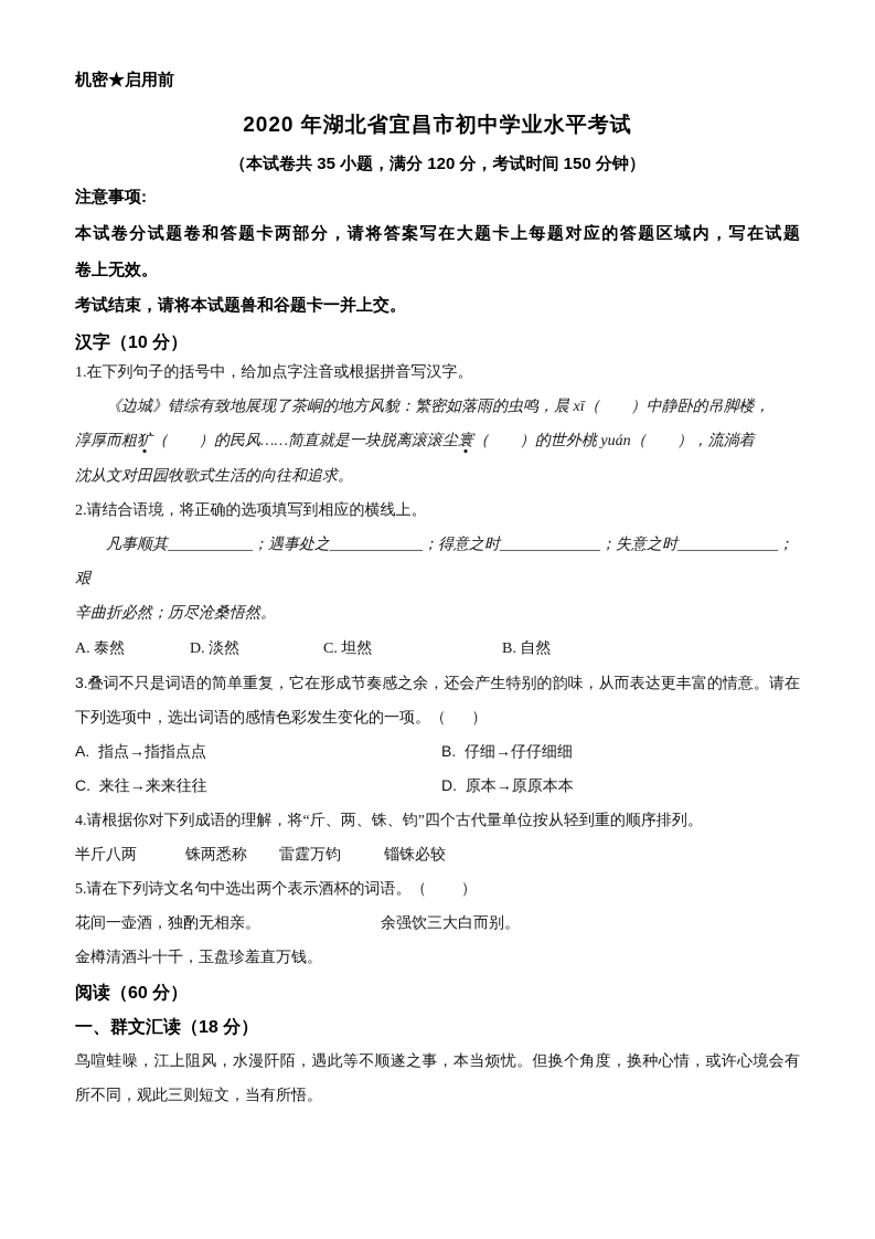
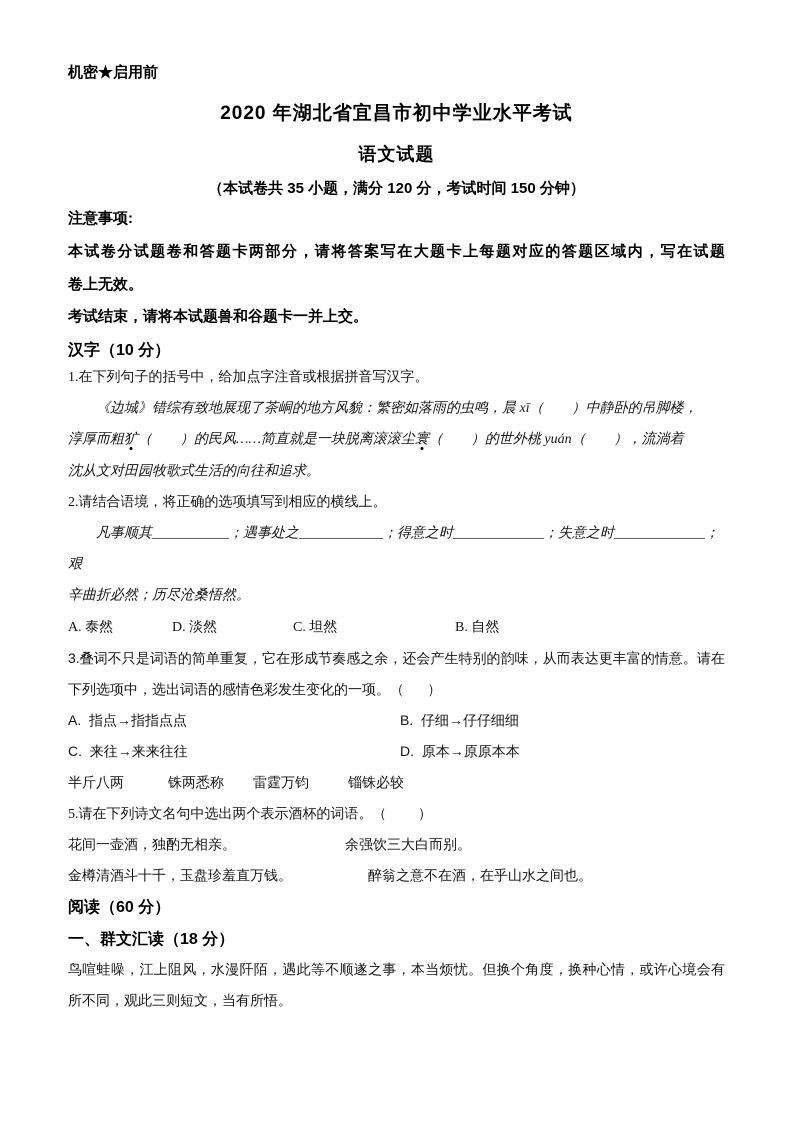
  机密★启用前
  2020 年湖北省宜昌市初中学业水平考试
+ 语文试题
  （本试卷共 35 小题，满分 120 分，考试时间 150 分钟）
  注意事项:
  本试卷分试题卷和答题卡两部分，请将答案写在大题卡上每题对应的答题区域内，写在试题
  卷上无效。
  考试结束，请将本试题兽和谷题卡一并上交。
  汉字（10 分）
  1.在下列句子的括号中，给加点字注音或根据拼音写汉字。
  《边城》错综有致地展现了茶峒的地方风貌：繁密如落雨的虫鸣，晨 xī（ ）中静卧的吊脚楼，
  淳厚而粗犷（ ）的民风……简直就是一块脱离滚滚尘寰（ ）的世外桃 yuán（ ），流淌着
  沈从文对田园牧歌式生活的向往和追求。
  2.请结合语境，将正确的选项填写到相应的横线上。
  凡事顺其___________；遇事处之____________；得意之时_____________；失意之时_____________；艰
  辛曲折必然；历尽沧桑悟然。
  A. 泰然
  D. 淡然
  C. 坦然
  B. 自然
  3.叠词不只是词语的简单重复，它在形成节奏感之余，还会产生特别的韵味，从而表达更丰富的情意。请在
  下列选项中，选出词语的感情色彩发生变化的一项。（ ）
  A. 指点→指指点点
  B. 仔细→仔仔细细
  C. 来往→来来往往
  D. 原本→原原本本
- 4.请根据你对下列成语的理解，将“斤、两、铢、钧”四个古代量单位按从轻到重的顺序排列。
  半斤八两
  铢两悉称
  雷霆万钧
  锱铢必较
  5.请在下列诗文名句中选出两个表示酒杯的词语。（ ）
  花间一壶酒，独酌无相亲。
  余强饮三大白而别。
  金樽清酒斗十千，玉盘珍羞直万钱。
+ 醉翁之意不在酒，在乎山水之间也。
  阅读（60 分）
  一、群文汇读（18 分）
  鸟喧蛙噪，江上阻风，水漫阡陌，遇此等不顺遂之事，本当烦忧。但换个角度，换种心情，或许心境会有
  所不同，观此三则短文，当有所悟。
